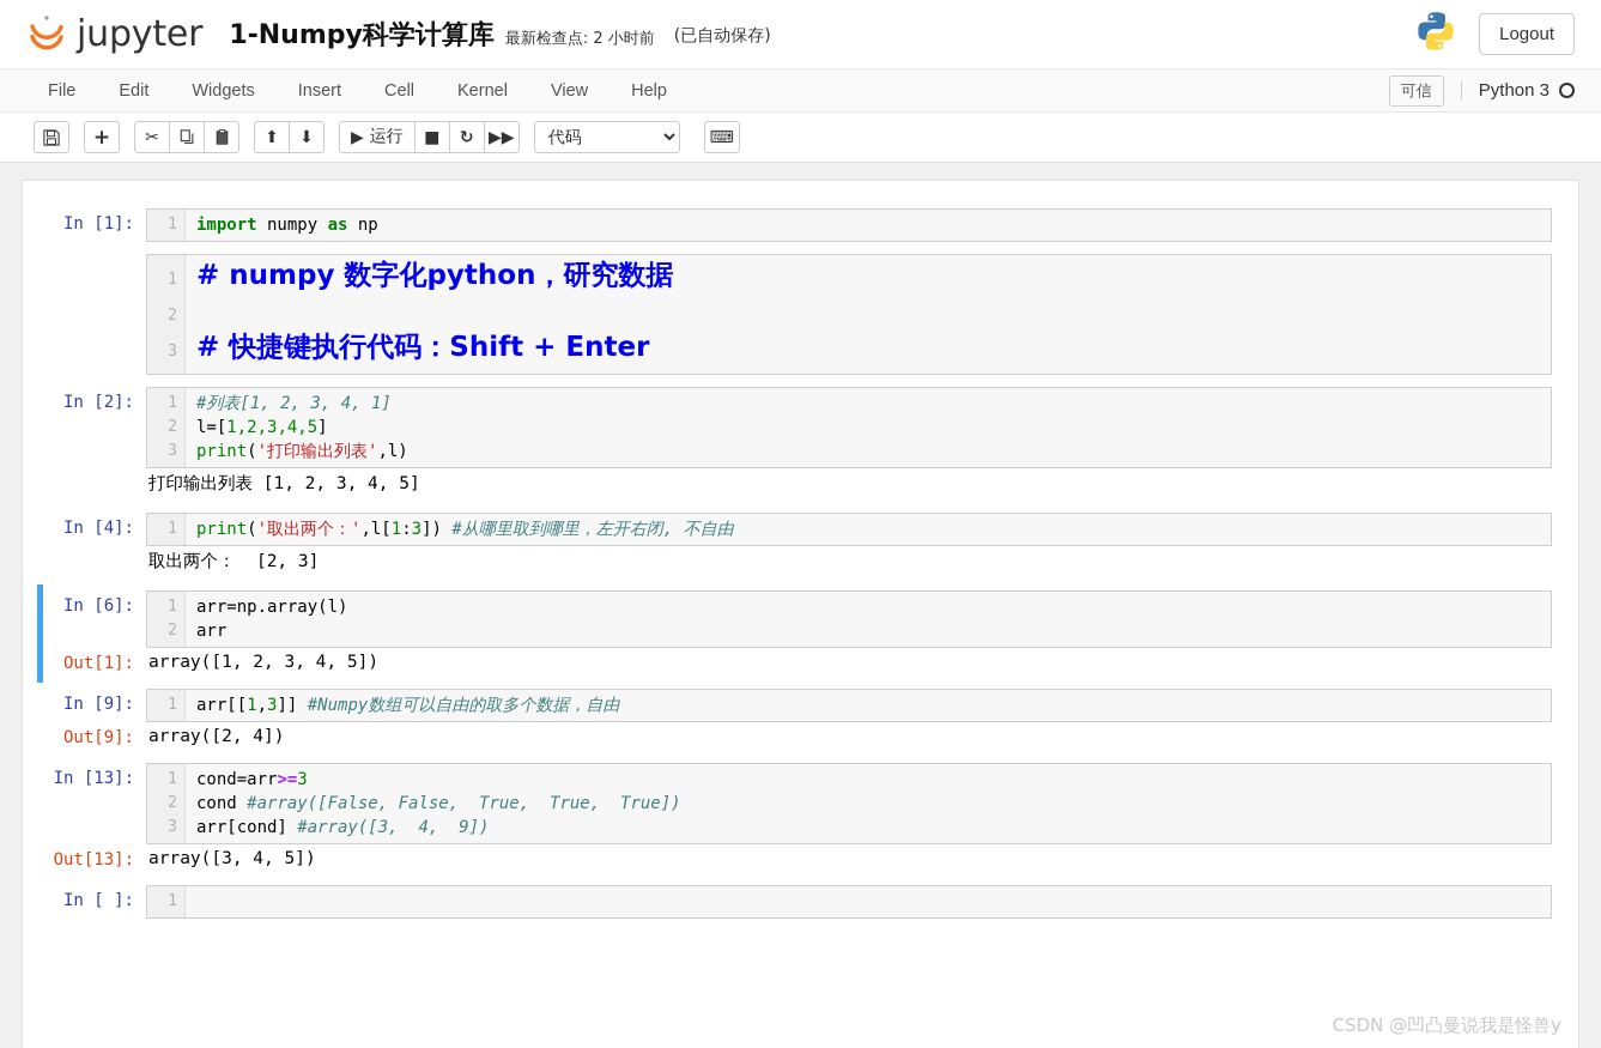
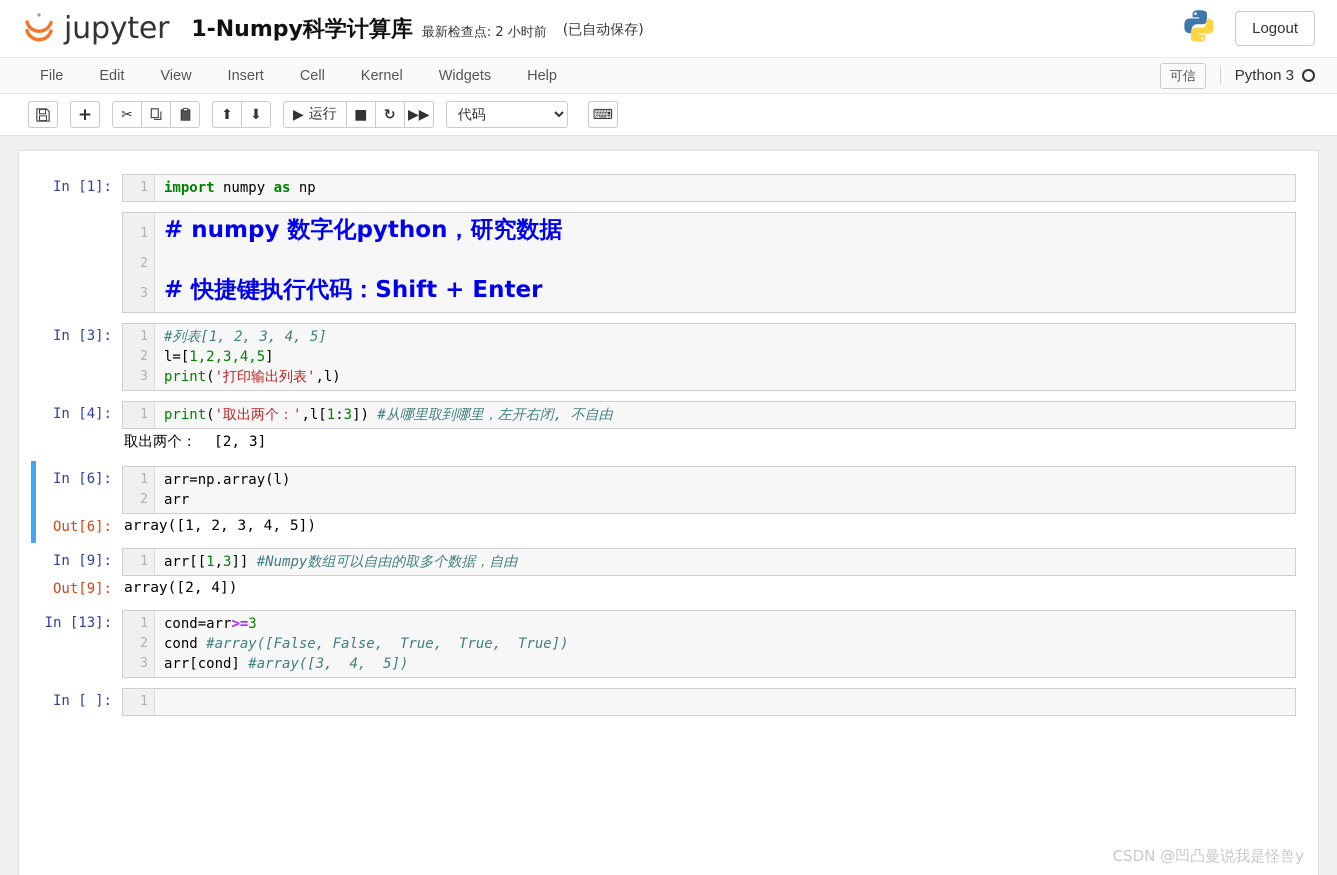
  jupyter
  1-Numpy科学计算库
  最新检查点: 2 小时前
  (已自动保存)
  Logout
  File
  Edit
- Widgets
+ View
  Insert
  Cell
  Kernel
- View
+ Widgets
  Help
  可信
  Python 3
  +
  ✂
  ⬆
  ⬇
  ▶
  运行
  ■
  ↻
  ▶▶
  代码
  ⌨
  In [1]:
  1
  import numpy as np
  1
  2
  3
  # numpy 数字化python，研究数据 # 快捷键执行代码：Shift + Enter
- In [2]:
+ In [3]:
  1
  2
  3
- #列表[1, 2, 3, 4, 1] l=[1,2,3,4,5] print('打印输出列表',l)
+ #列表[1, 2, 3, 4, 5] l=[1,2,3,4,5] print('打印输出列表',l)
- 打印输出列表 [1, 2, 3, 4, 5]
  In [4]:
  1
  print('取出两个：',l[1:3]) #从哪里取到哪里，左开右闭, 不自由
  取出两个： [2, 3]
  In [6]:
  1
  2
  arr=np.array(l) arr
- Out[1]:
+ Out[6]:
  array([1, 2, 3, 4, 5])
  In [9]:
  1
  arr[[1,3]] #Numpy数组可以自由的取多个数据，自由
  Out[9]:
  array([2, 4])
  In [13]:
  1
  2
  3
- cond=arr>=3 cond #array([False, False, True, True, True]) arr[cond] #array([3, 4, 9])
+ cond=arr>=3 cond #array([False, False, True, True, True]) arr[cond] #array([3, 4, 5])
- Out[13]:
- array([3, 4, 5])
  In [ ]:
  1
  CSDN @凹凸曼说我是怪兽y
